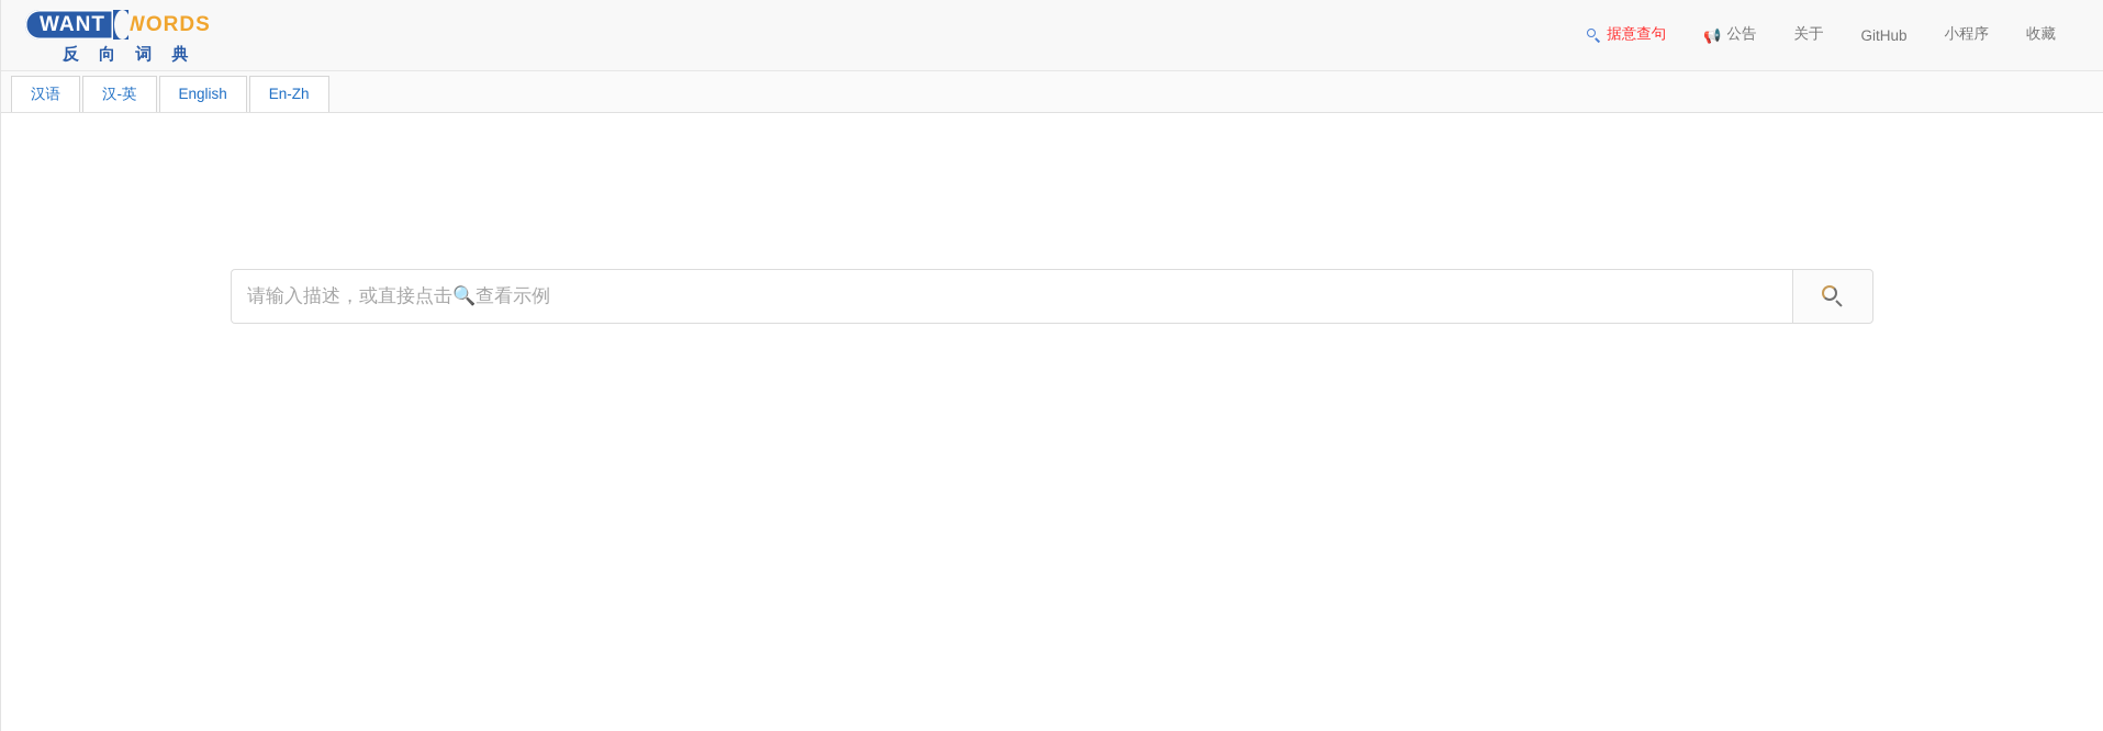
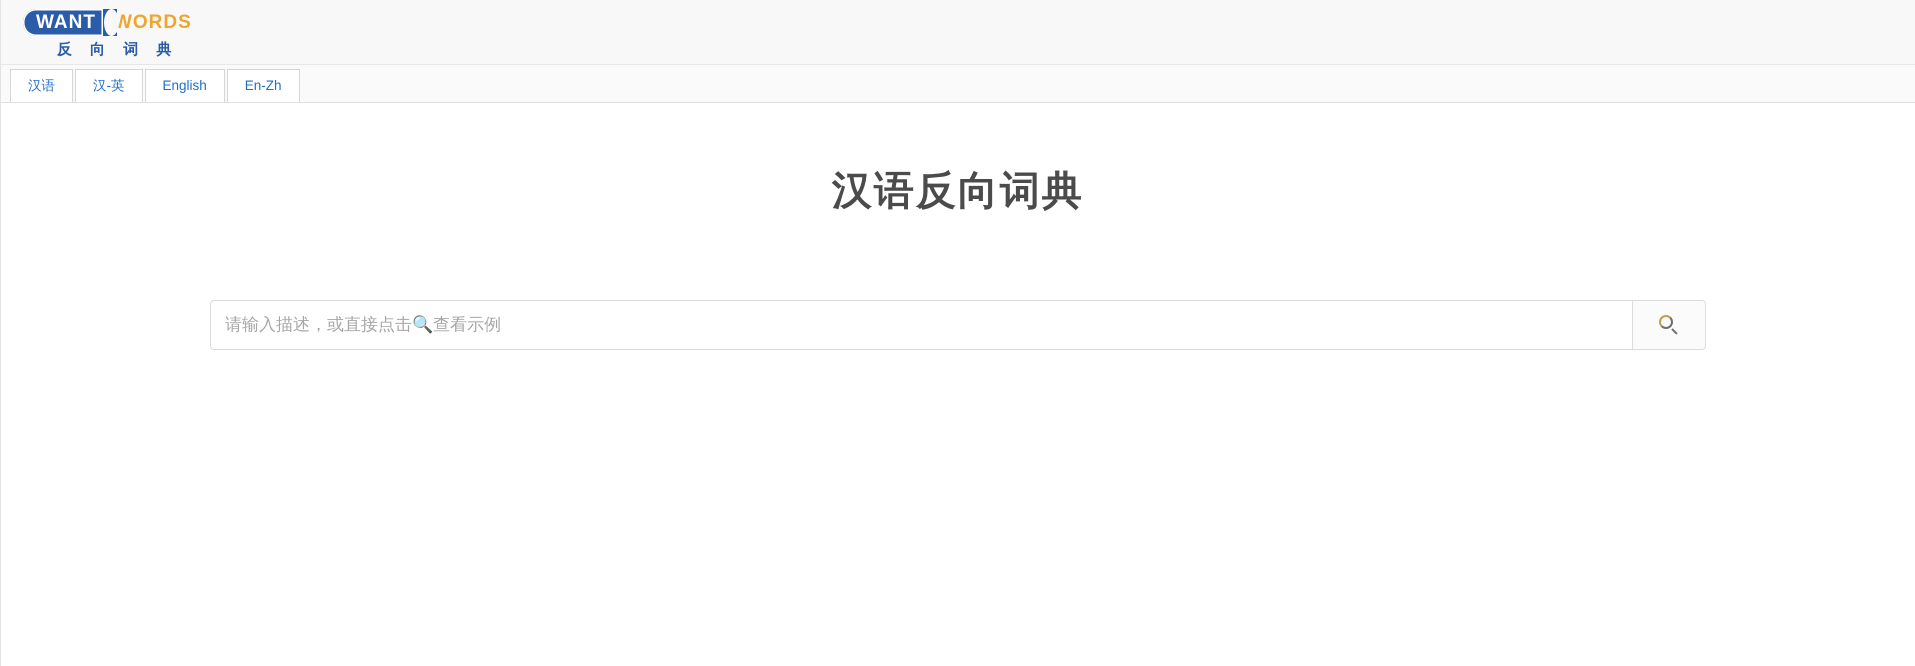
  WANT
  WORDS
  反 向 词 典
- 据意查句
- 📢
- 公告
- 关于
- GitHub
- 小程序
- 收藏
  汉语
  汉-英
  English
  En-Zh
+ 汉语反向词典
  请输入描述，或直接点击🔍查看示例
